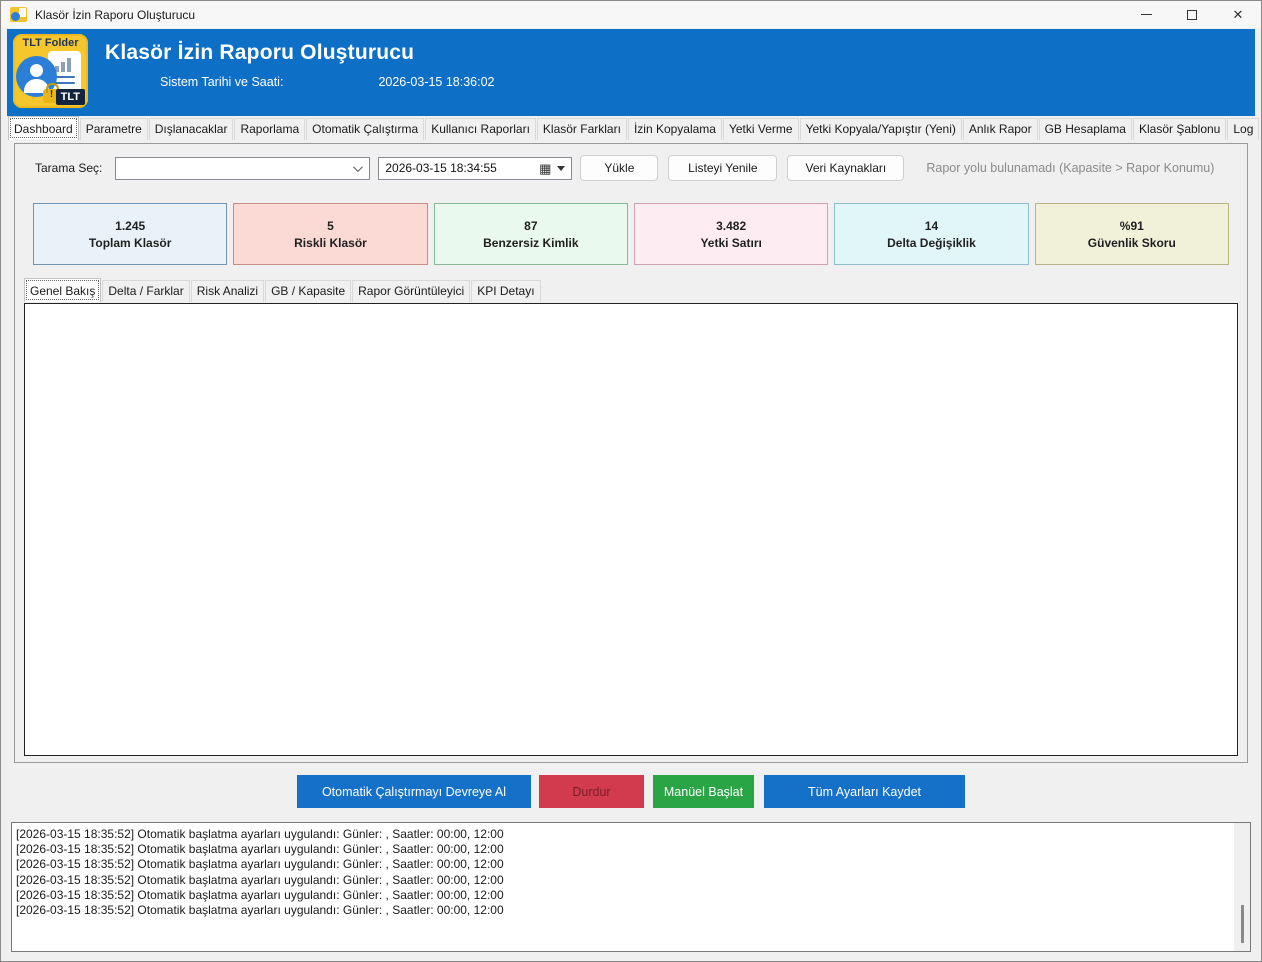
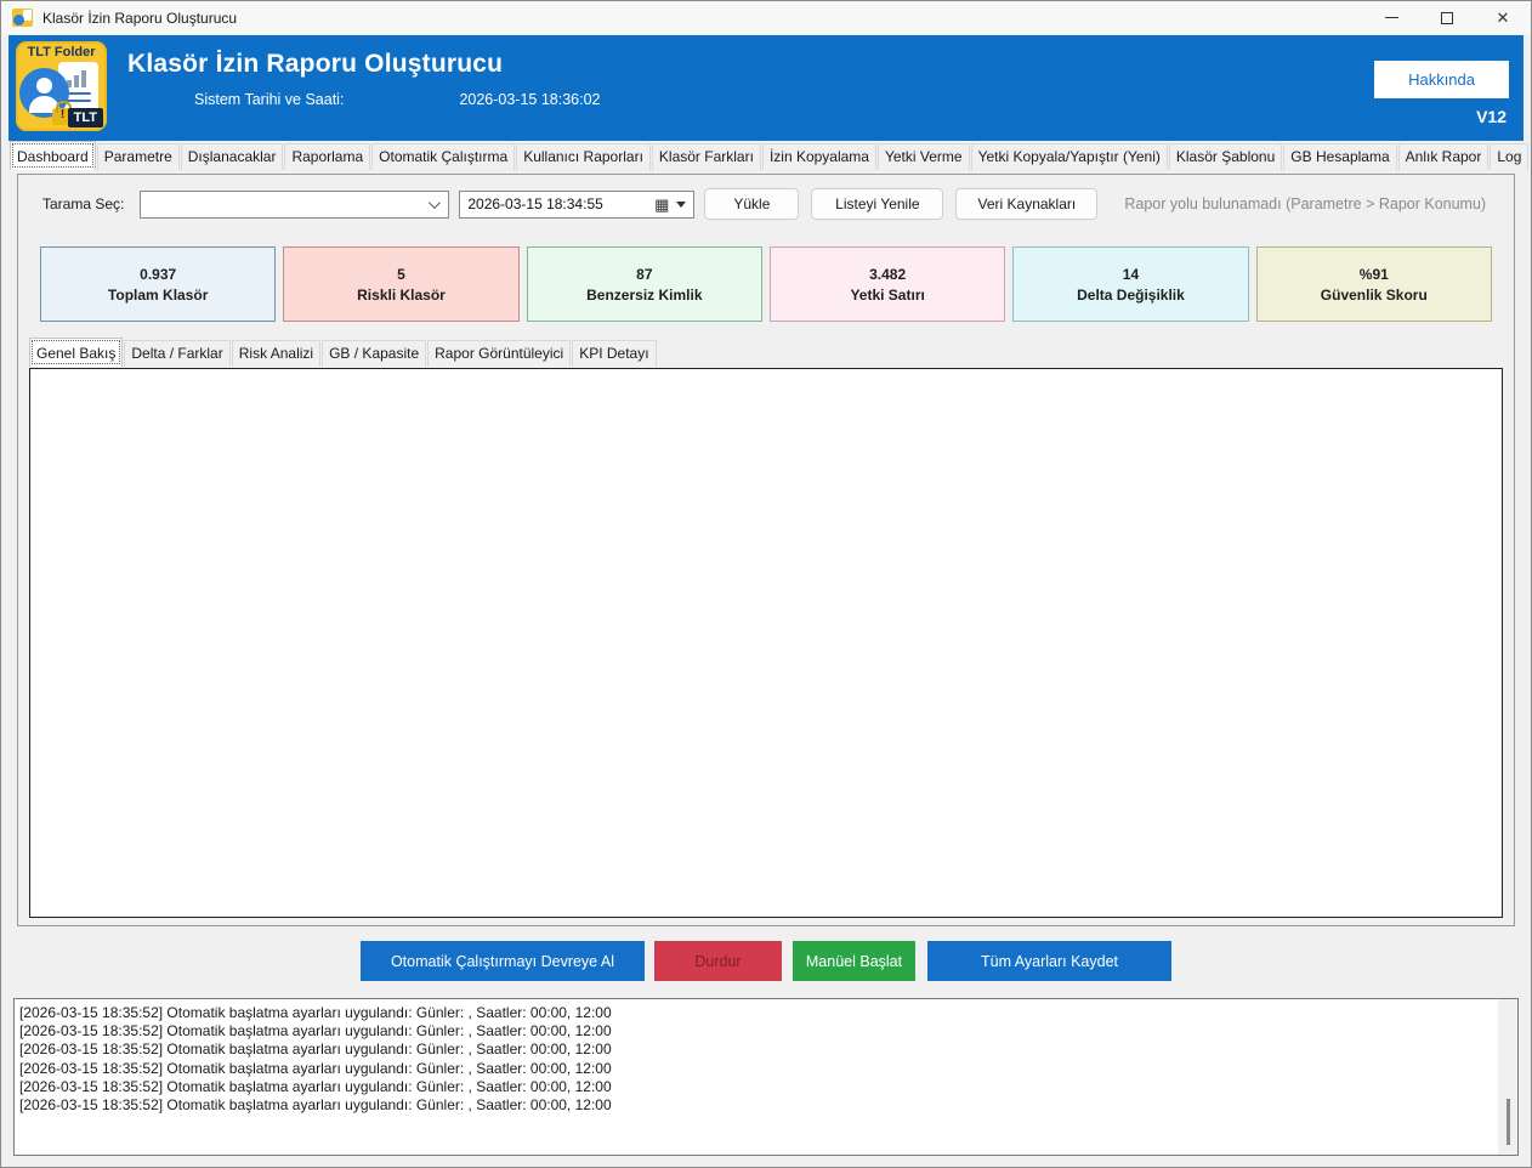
  Klasör İzin Raporu Oluşturucu
  ✕
  TLT Folder
  TLT
  Klasör İzin Raporu Oluşturucu
  Sistem Tarihi ve Saati:
  2026-03-15 18:36:02
+ Hakkında
+ V12
  Dashboard
  Parametre
  Dışlanacaklar
  Raporlama
  Otomatik Çalıştırma
  Kullanıcı Raporları
  Klasör Farkları
  İzin Kopyalama
  Yetki Verme
  Yetki Kopyala/Yapıştır (Yeni)
- Anlık Rapor
+ Klasör Şablonu
  GB Hesaplama
- Klasör Şablonu
+ Anlık Rapor
  Log
  Tarama Seç:
  2026-03-15 18:34:55
  ▦
  Yükle
  Listeyi Yenile
  Veri Kaynakları
- Rapor yolu bulunamadı (Kapasite > Rapor Konumu)
+ Rapor yolu bulunamadı (Parametre > Rapor Konumu)
- 1.245
+ 0.937
  Toplam Klasör
  5
  Riskli Klasör
  87
  Benzersiz Kimlik
  3.482
  Yetki Satırı
  14
  Delta Değişiklik
  %91
  Güvenlik Skoru
  Genel Bakış
  Delta / Farklar
  Risk Analizi
  GB / Kapasite
  Rapor Görüntüleyici
  KPI Detayı
  Otomatik Çalıştırmayı Devreye Al
  Durdur
  Manüel Başlat
  Tüm Ayarları Kaydet
  [2026-03-15 18:35:52] Otomatik başlatma ayarları uygulandı: Günler: , Saatler: 00:00, 12:00
  [2026-03-15 18:35:52] Otomatik başlatma ayarları uygulandı: Günler: , Saatler: 00:00, 12:00
  [2026-03-15 18:35:52] Otomatik başlatma ayarları uygulandı: Günler: , Saatler: 00:00, 12:00
  [2026-03-15 18:35:52] Otomatik başlatma ayarları uygulandı: Günler: , Saatler: 00:00, 12:00
  [2026-03-15 18:35:52] Otomatik başlatma ayarları uygulandı: Günler: , Saatler: 00:00, 12:00
  [2026-03-15 18:35:52] Otomatik başlatma ayarları uygulandı: Günler: , Saatler: 00:00, 12:00
